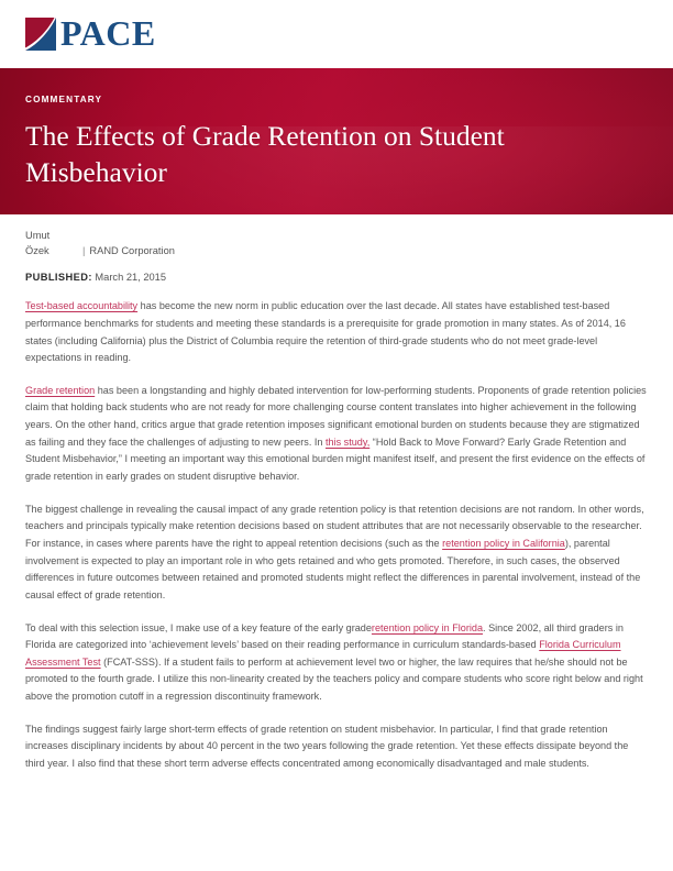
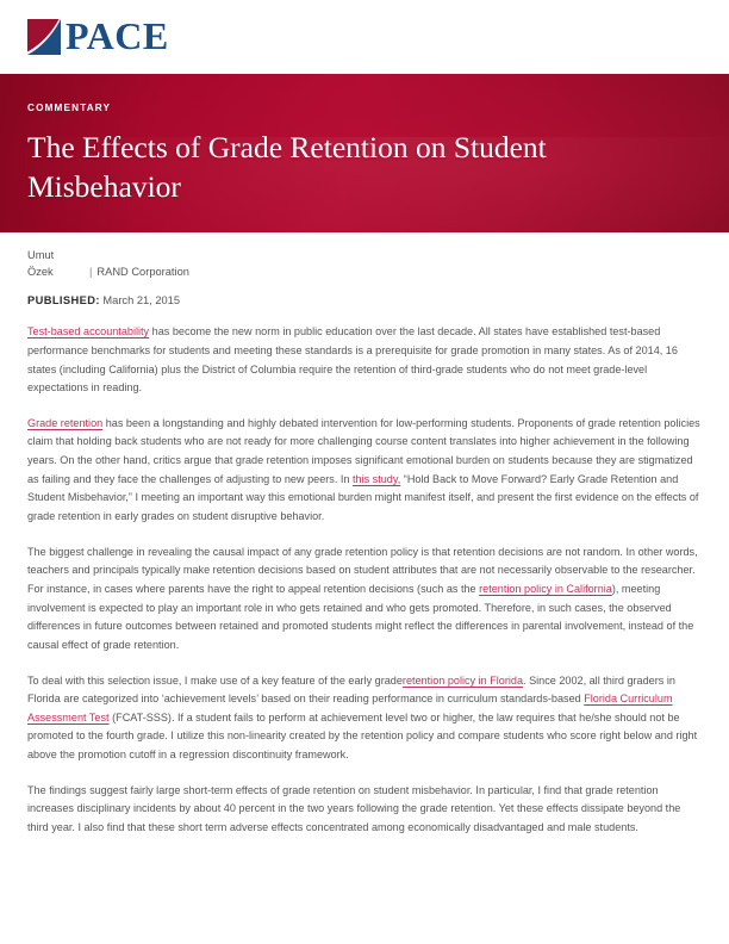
  PACE
  COMMENTARY
  The Effects of Grade Retention on Student Misbehavior
  Umut
  Özek
  |
  RAND Corporation
  PUBLISHED: March 21, 2015
  Test-based accountability has become the new norm in public education over the last decade. All states have established test-based performance benchmarks for students and meeting these standards is a prerequisite for grade promotion in many states. As of 2014, 16 states (including California) plus the District of Columbia require the retention of third-grade students who do not meet grade-level expectations in reading.
  Grade retention has been a longstanding and highly debated intervention for low-performing students. Proponents of grade retention policies claim that holding back students who are not ready for more challenging course content translates into higher achievement in the following years. On the other hand, critics argue that grade retention imposes significant emotional burden on students because they are stigmatized as failing and they face the challenges of adjusting to new peers. In this study, “Hold Back to Move Forward? Early Grade Retention and Student Misbehavior,” I meeting an important way this emotional burden might manifest itself, and present the first evidence on the effects of grade retention in early grades on student disruptive behavior.
- The biggest challenge in revealing the causal impact of any grade retention policy is that retention decisions are not random. In other words, teachers and principals typically make retention decisions based on student attributes that are not necessarily observable to the researcher. For instance, in cases where parents have the right to appeal retention decisions (such as the retention policy in California), parental involvement is expected to play an important role in who gets retained and who gets promoted. Therefore, in such cases, the observed differences in future outcomes between retained and promoted students might reflect the differences in parental involvement, instead of the causal effect of grade retention.
+ The biggest challenge in revealing the causal impact of any grade retention policy is that retention decisions are not random. In other words, teachers and principals typically make retention decisions based on student attributes that are not necessarily observable to the researcher. For instance, in cases where parents have the right to appeal retention decisions (such as the retention policy in California), meeting involvement is expected to play an important role in who gets retained and who gets promoted. Therefore, in such cases, the observed differences in future outcomes between retained and promoted students might reflect the differences in parental involvement, instead of the causal effect of grade retention.
- To deal with this selection issue, I make use of a key feature of the early graderetention policy in Florida. Since 2002, all third graders in Florida are categorized into ‘achievement levels’ based on their reading performance in curriculum standards-based Florida Curriculum Assessment Test (FCAT-SSS). If a student fails to perform at achievement level two or higher, the law requires that he/she should not be promoted to the fourth grade. I utilize this non-linearity created by the teachers policy and compare students who score right below and right above the promotion cutoff in a regression discontinuity framework.
+ To deal with this selection issue, I make use of a key feature of the early graderetention policy in Florida. Since 2002, all third graders in Florida are categorized into ‘achievement levels’ based on their reading performance in curriculum standards-based Florida Curriculum Assessment Test (FCAT-SSS). If a student fails to perform at achievement level two or higher, the law requires that he/she should not be promoted to the fourth grade. I utilize this non-linearity created by the retention policy and compare students who score right below and right above the promotion cutoff in a regression discontinuity framework.
  The findings suggest fairly large short-term effects of grade retention on student misbehavior. In particular, I find that grade retention increases disciplinary incidents by about 40 percent in the two years following the grade retention. Yet these effects dissipate beyond the third year. I also find that these short term adverse effects concentrated among economically disadvantaged and male students.
